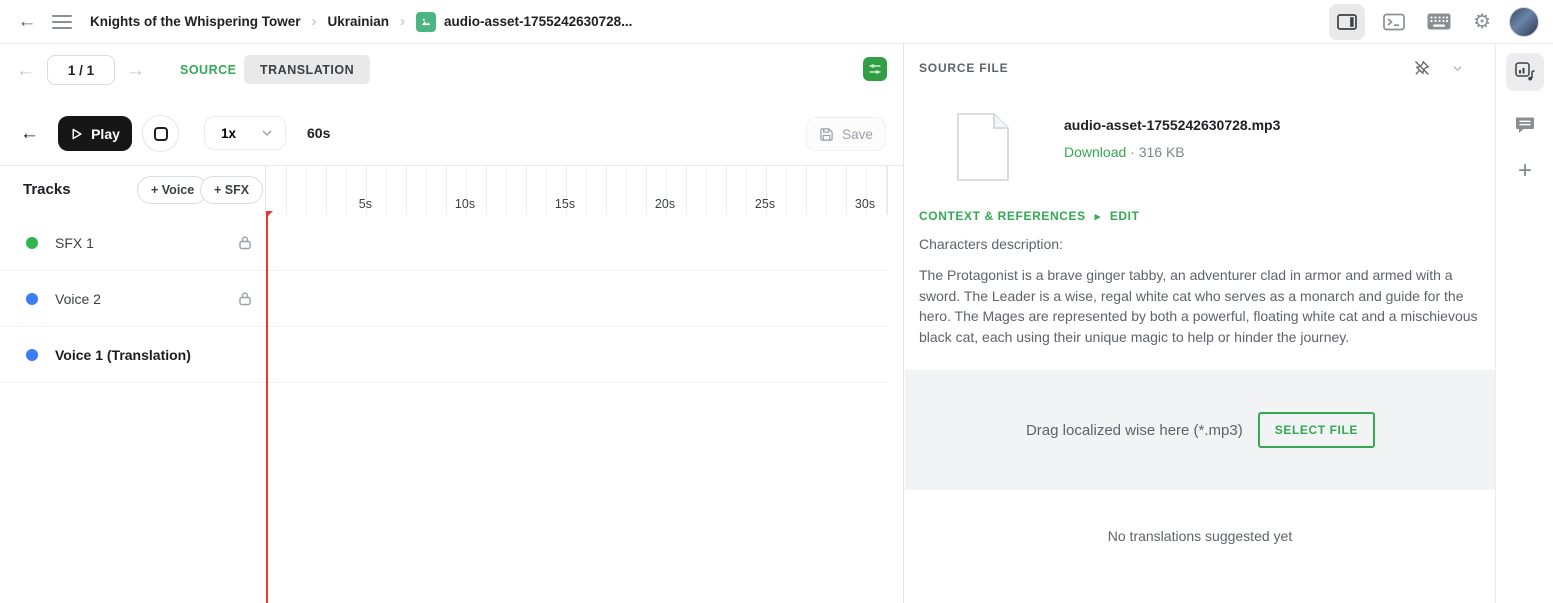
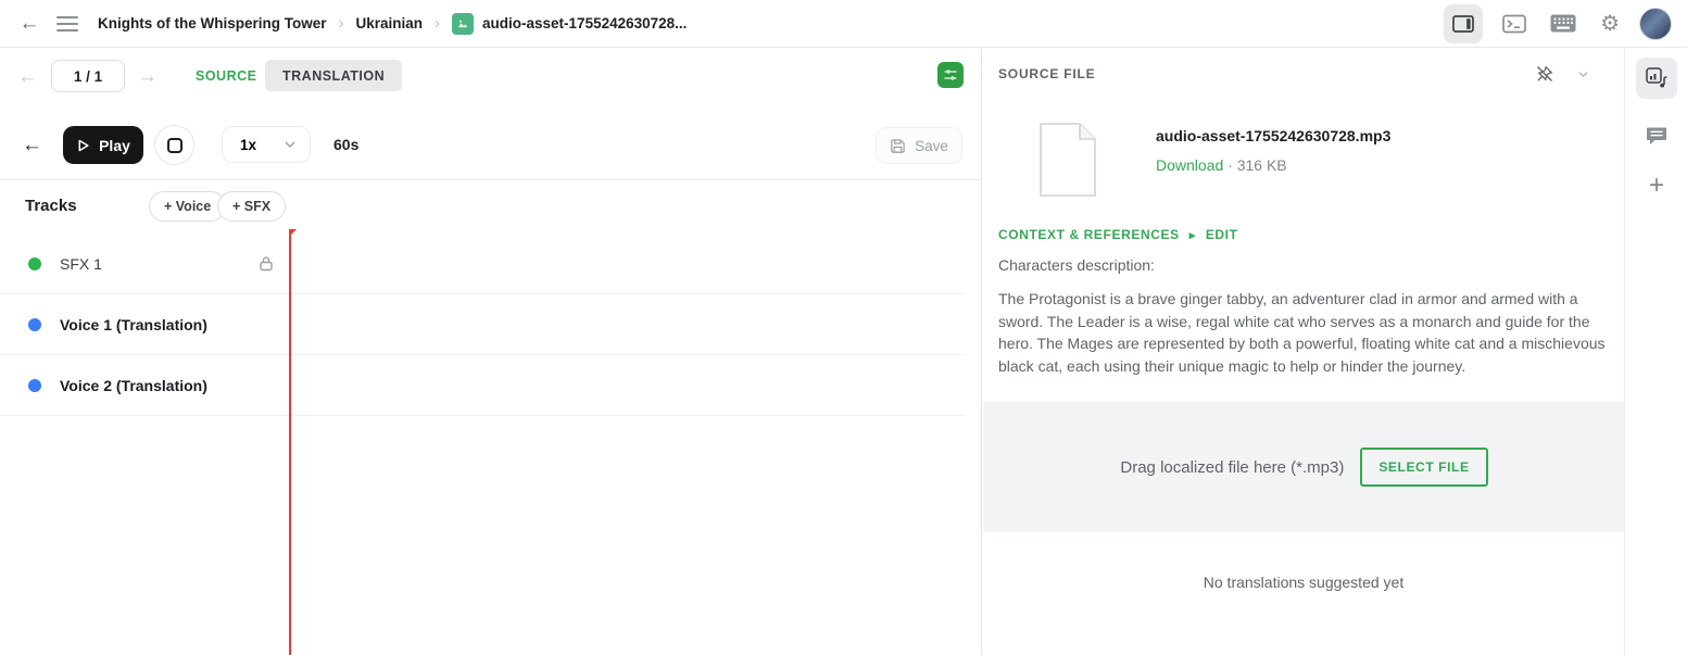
  ←
  Knights of the Whispering Tower
  ›
  Ukrainian
  ›
  audio-asset-1755242630728...
  ⚙
  ←
  1 / 1
  →
  SOURCE
  TRANSLATION
  ←
  Play
  1x
  60s
  Save
  Tracks
  + Voice
  + SFX
- 5s
- 10s
- 15s
- 20s
- 25s
- 30s
  SFX 1
- Voice 2
  Voice 1 (Translation)
+ Voice 2 (Translation)
  SOURCE FILE
  audio-asset-1755242630728.mp3
  Download · 316 KB
  CONTEXT & REFERENCES
  ▸
  EDIT
  Characters description:
  The Protagonist is a brave ginger tabby, an adventurer clad in armor and armed with a sword. The Leader is a wise, regal white cat who serves as a monarch and guide for the hero. The Mages are represented by both a powerful, floating white cat and a mischievous black cat, each using their unique magic to help or hinder the journey.
- Drag localized wise here (*.mp3)
+ Drag localized file here (*.mp3)
  SELECT FILE
  No translations suggested yet
  +
